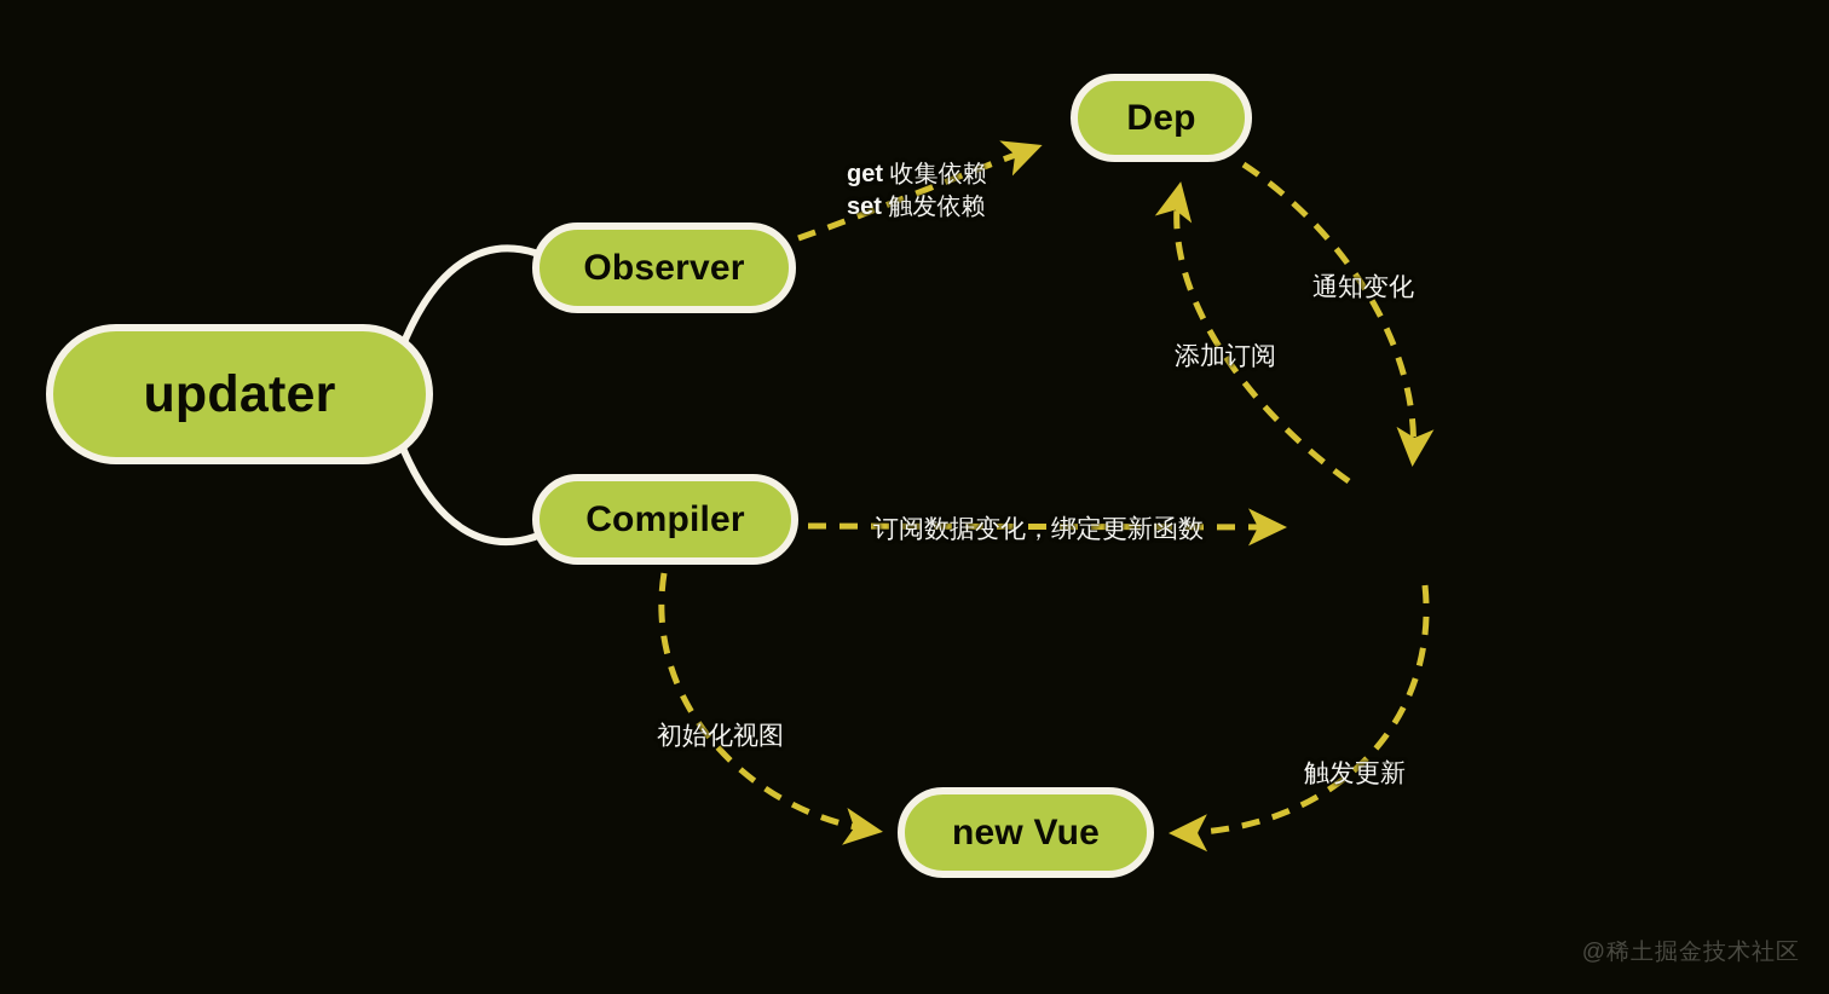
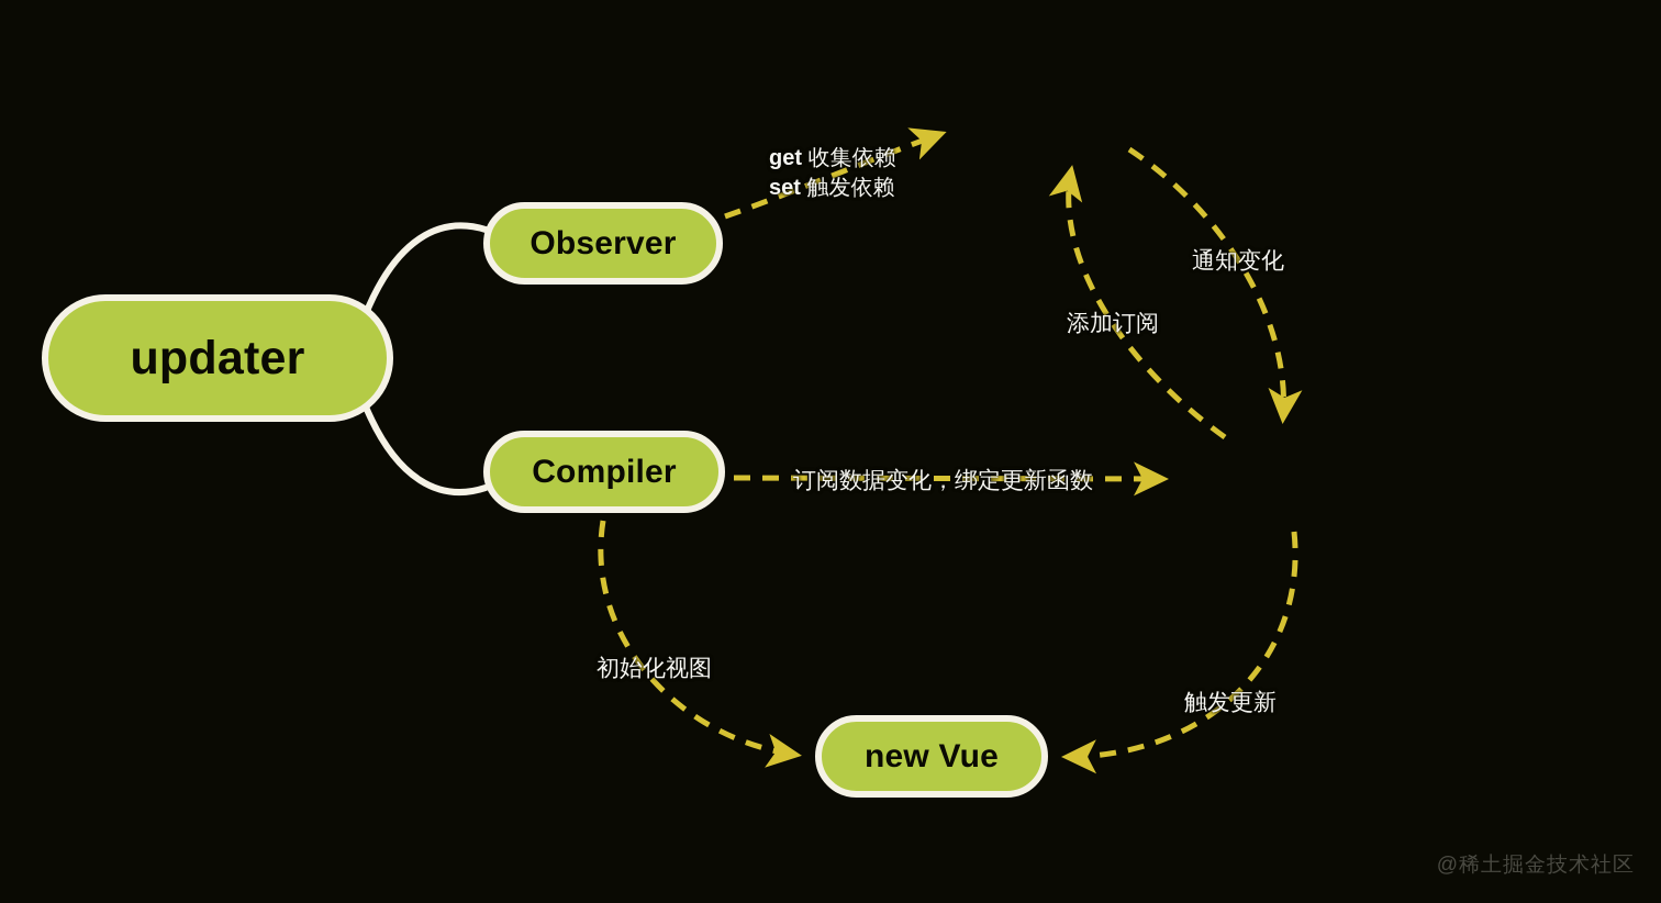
  updater
  Observer
  Compiler
- Dep
  new Vue
  get 收集依赖
  set 触发依赖
  通知变化
  添加订阅
  订阅数据变化，绑定更新函数
  初始化视图
  触发更新
  @稀土掘金技术社区
